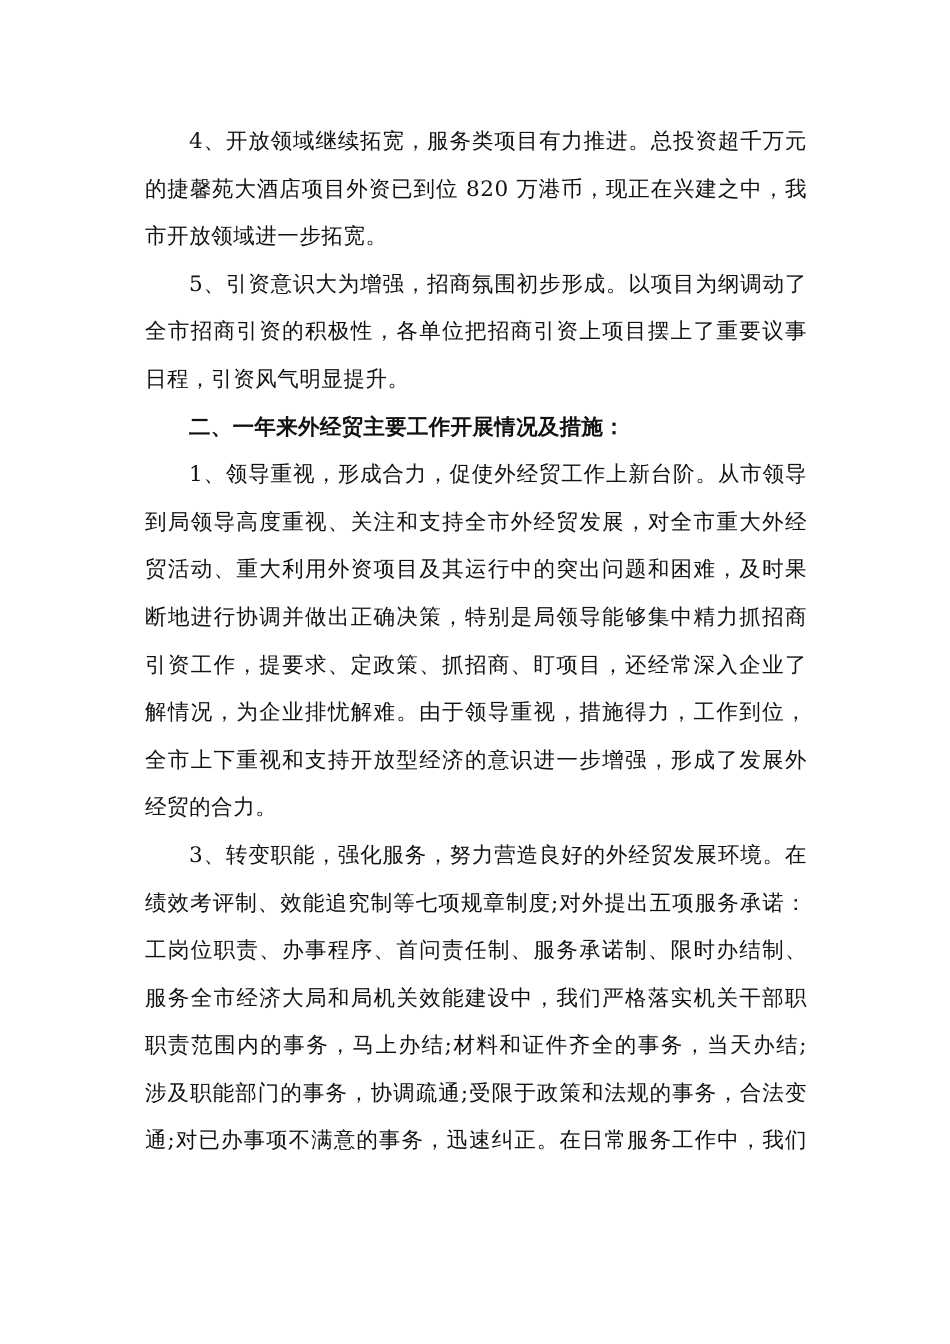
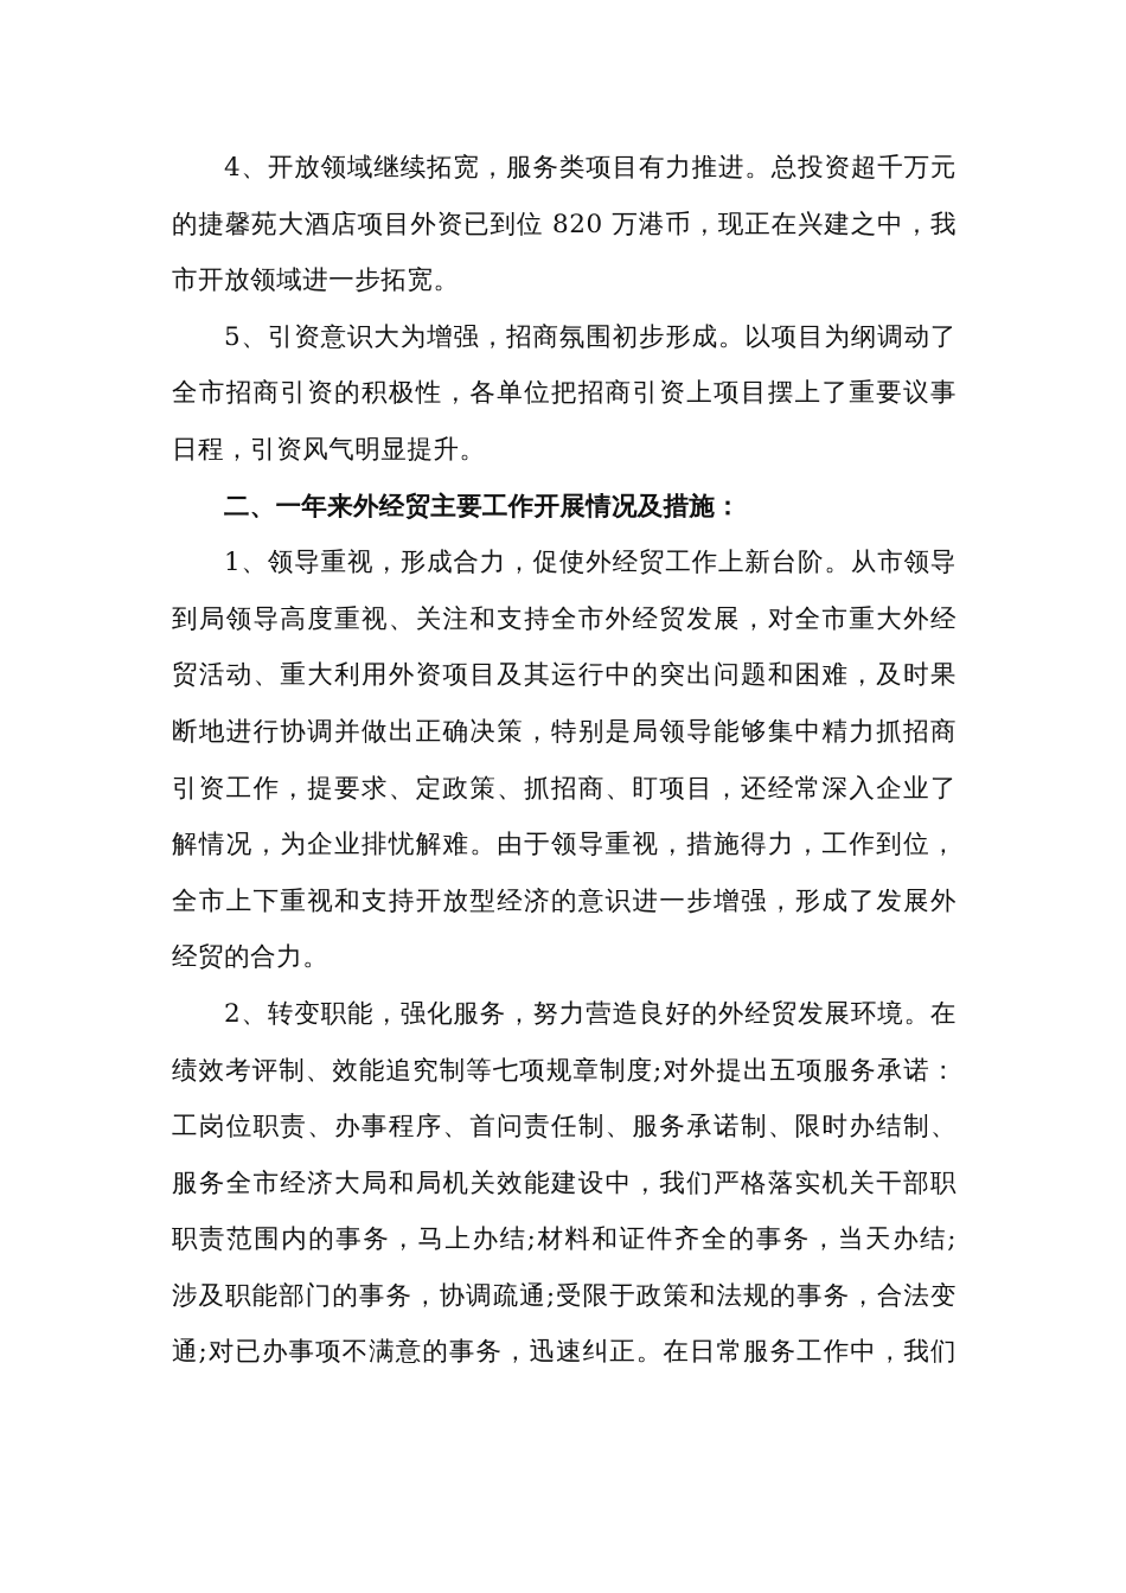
  4、开放领域继续拓宽，服务类项目有力推进。总投资超千万元
  的捷馨苑大酒店项目外资已到位 820 万港币，现正在兴建之中，我
  市开放领域进一步拓宽。
  5、引资意识大为增强，招商氛围初步形成。以项目为纲调动了
  全市招商引资的积极性，各单位把招商引资上项目摆上了重要议事
  日程，引资风气明显提升。
  二、一年来外经贸主要工作开展情况及措施：
  1、领导重视，形成合力，促使外经贸工作上新台阶。从市领导
  到局领导高度重视、关注和支持全市外经贸发展，对全市重大外经
  贸活动、重大利用外资项目及其运行中的突出问题和困难，及时果
  断地进行协调并做出正确决策，特别是局领导能够集中精力抓招商
  引资工作，提要求、定政策、抓招商、盯项目，还经常深入企业了
  解情况，为企业排忧解难。由于领导重视，措施得力，工作到位，
  全市上下重视和支持开放型经济的意识进一步增强，形成了发展外
  经贸的合力。
- 3、转变职能，强化服务，努力营造良好的外经贸发展环境。在
+ 2、转变职能，强化服务，努力营造良好的外经贸发展环境。在
  绩效考评制、效能追究制等七项规章制度;对外提出五项服务承诺：
  工岗位职责、办事程序、首问责任制、服务承诺制、限时办结制、
  服务全市经济大局和局机关效能建设中，我们严格落实机关干部职
  职责范围内的事务，马上办结;材料和证件齐全的事务，当天办结;
  涉及职能部门的事务，协调疏通;受限于政策和法规的事务，合法变
  通;对已办事项不满意的事务，迅速纠正。在日常服务工作中，我们
